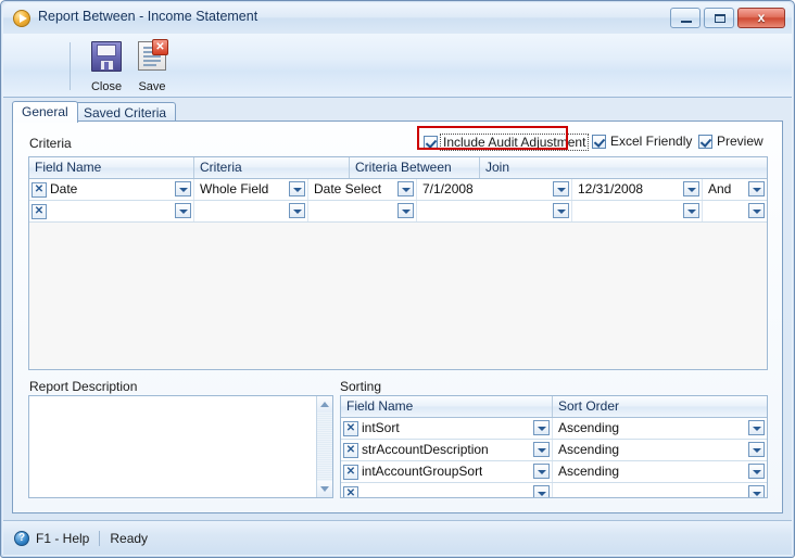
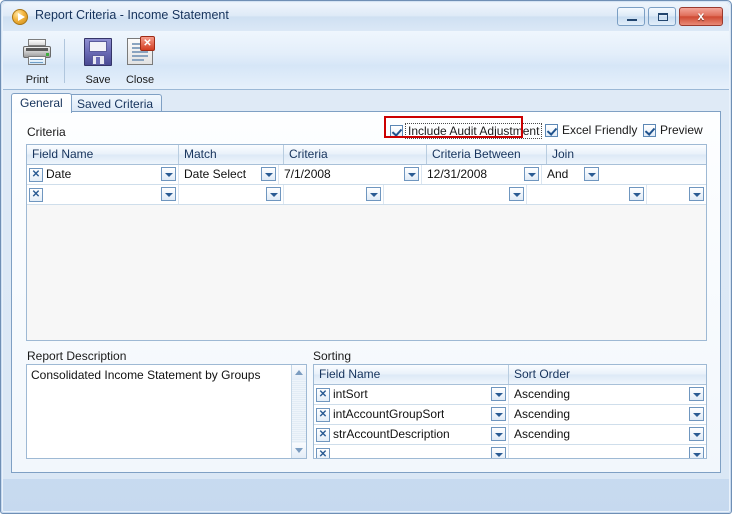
- Report Between - Income Statement
+ Report Criteria - Income Statement
  x
+ Print
- Close
+ Save
  ✕
- Save
+ Close
  General
  Saved Criteria
  Criteria
  Include Audit Adjustment
  Excel Friendly
  Preview
  Field Name
+ Match
  Criteria
  Criteria Between
  Join
  ✕
  Date
- Whole Field
  Date Select
  7/1/2008
  12/31/2008
  And
  ✕
  Report Description
+ Consolidated Income Statement by Groups
  Sorting
  Field Name
  Sort Order
  ✕
  intSort
  Ascending
  ✕
- strAccountDescription
+ intAccountGroupSort
  Ascending
  ✕
- intAccountGroupSort
+ strAccountDescription
  Ascending
  ✕
- ?
- F1 - Help
- Ready
